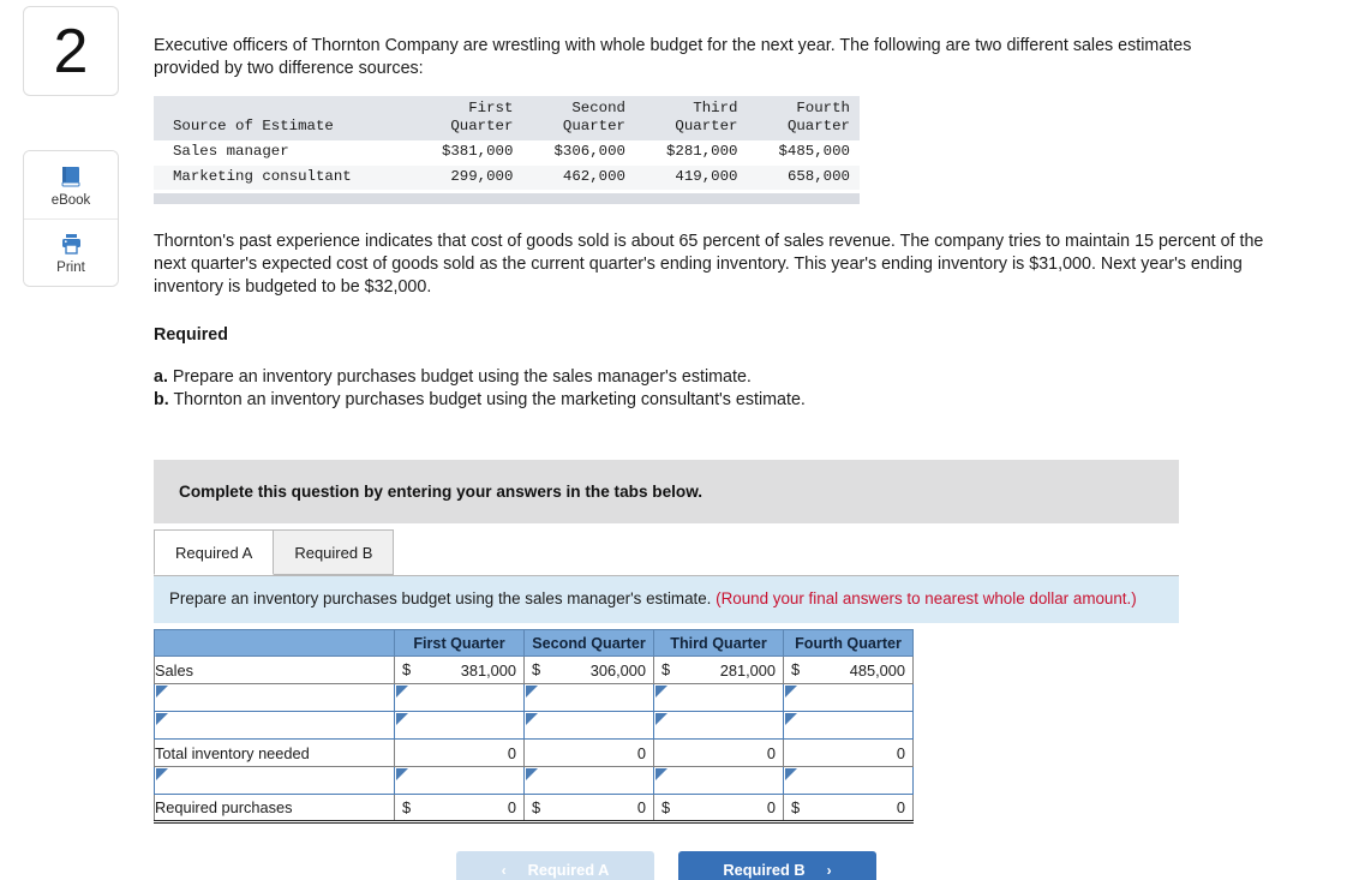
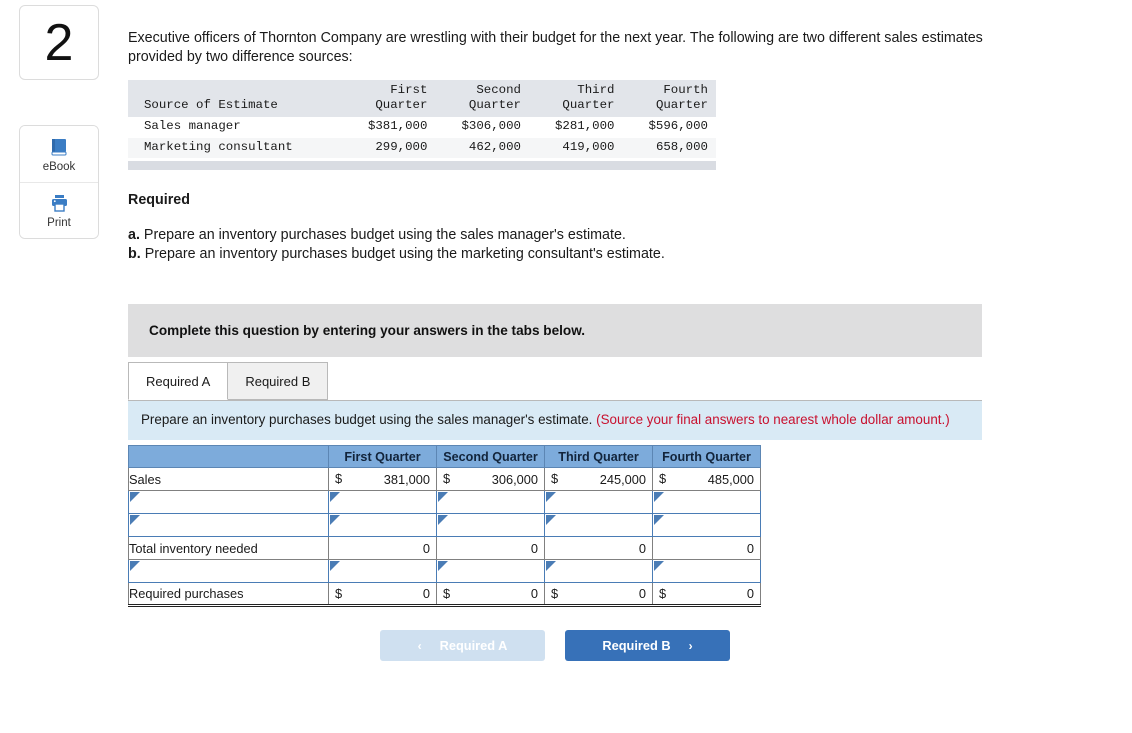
  2
  eBook
  Print
- Executive officers of Thornton Company are wrestling with whole budget for the next year. The following are two different sales estimates provided by two difference sources:
+ Executive officers of Thornton Company are wrestling with their budget for the next year. The following are two different sales estimates provided by two difference sources:
  Source of Estimate	First Quarter	Second Quarter	Third Quarter	Fourth Quarter
- Sales manager	$381,000	$306,000	$281,000	$485,000
+ Sales manager	$381,000	$306,000	$281,000	$596,000
  Marketing consultant	299,000	462,000	419,000	658,000
- Thornton's past experience indicates that cost of goods sold is about 65 percent of sales revenue. The company tries to maintain 15 percent of the next quarter's expected cost of goods sold as the current quarter's ending inventory. This year's ending inventory is $31,000. Next year's ending inventory is budgeted to be $32,000.
  Required
  a. Prepare an inventory purchases budget using the sales manager's estimate.
- b. Thornton an inventory purchases budget using the marketing consultant's estimate.
+ b. Prepare an inventory purchases budget using the marketing consultant's estimate.
  Complete this question by entering your answers in the tabs below.
  Required A
  Required B
- Prepare an inventory purchases budget using the sales manager's estimate. (Round your final answers to nearest whole dollar amount.)
+ Prepare an inventory purchases budget using the sales manager's estimate. (Source your final answers to nearest whole dollar amount.)
  	First Quarter	Second Quarter	Third Quarter	Fourth Quarter
- Sales	$ 381,000	$ 306,000	$ 281,000	$ 485,000
+ Sales	$ 381,000	$ 306,000	$ 245,000	$ 485,000
  Total inventory needed	0	0	0	0
  Required purchases	$ 0	$ 0	$ 0	$ 0
  ‹
  Required A
  Required B
  ›
